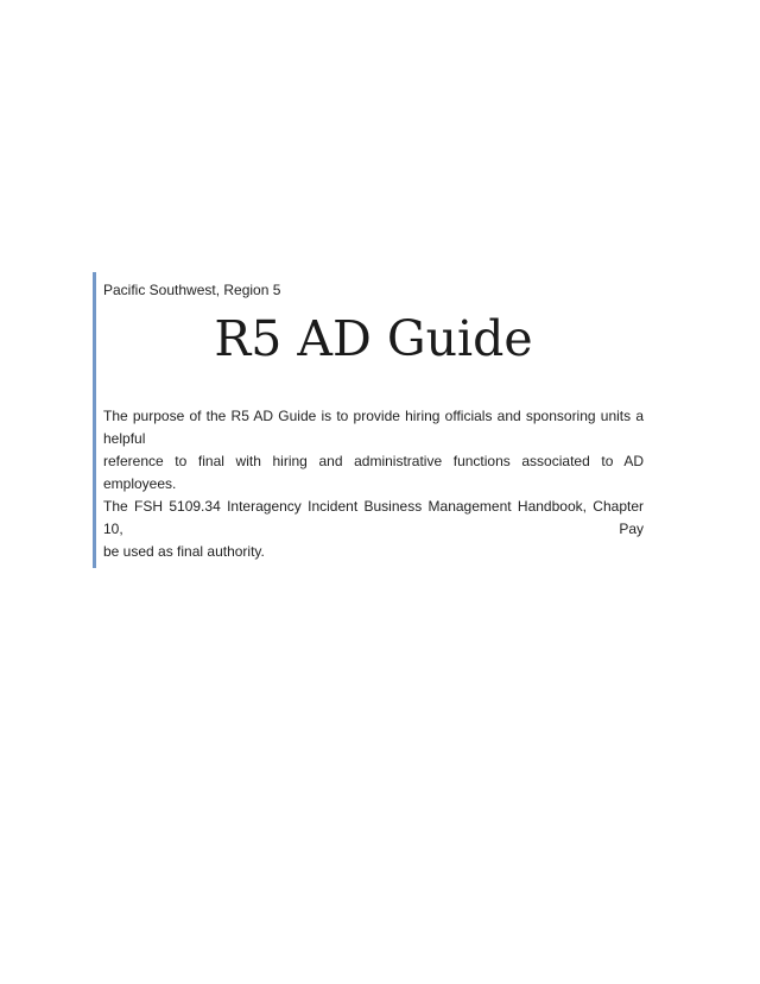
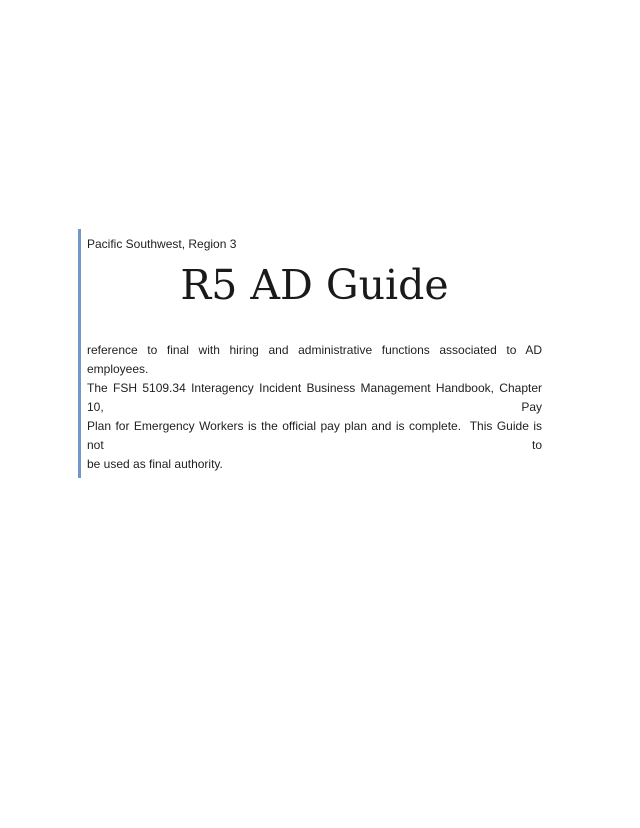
- Pacific Southwest, Region 5
+ Pacific Southwest, Region 3
  R5 AD Guide
- The purpose of the R5 AD Guide is to provide hiring officials and sponsoring units a helpful
  reference to final with hiring and administrative functions associated to AD employees.
  The FSH 5109.34 Interagency Incident Business Management Handbook, Chapter 10, Pay
+ Plan for Emergency Workers is the official pay plan and is complete. This Guide is not to
  be used as final authority.
